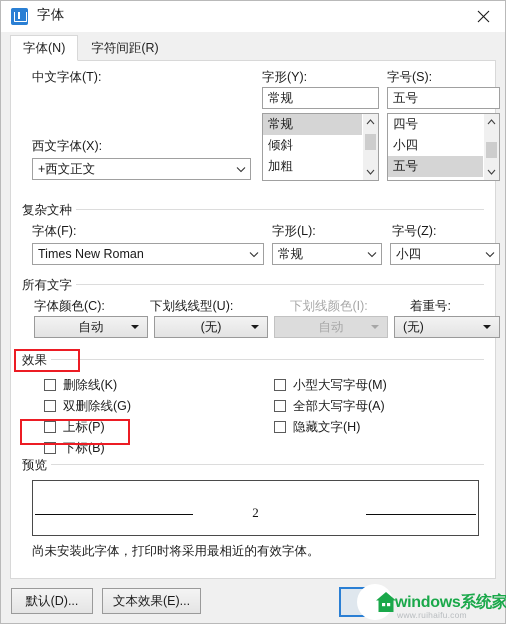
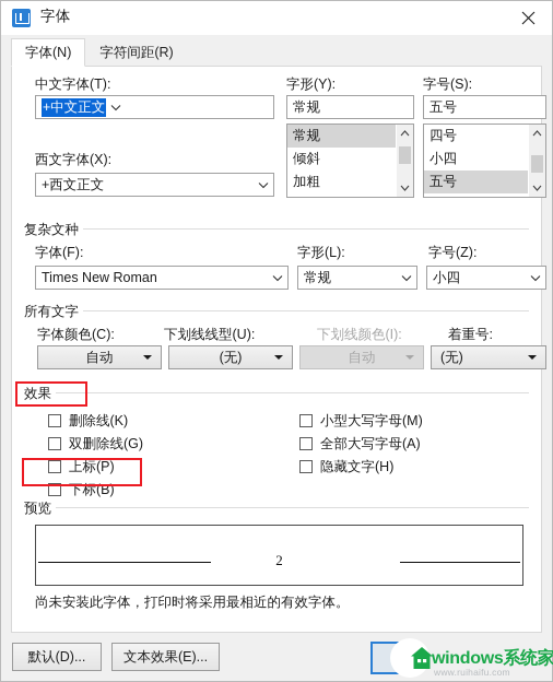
  字体
  字体(N)
  字符间距(R)
  中文字体(T):
  字形(Y):
  字号(S):
+ +中文正文
  常规
  五号
  西文字体(X):
  +西文正文
  常规
  倾斜
  加粗
  四号
  小四
  五号
  复杂文种
  字体(F):
  字形(L):
  字号(Z):
  Times New Roman
  常规
  小四
  所有文字
  字体颜色(C):
  下划线线型(U):
  下划线颜色(I):
  着重号:
  自动
  (无)
  自动
  (无)
  效果
  删除线(K)
  双删除线(G)
  上标(P)
  下标(B)
  小型大写字母(M)
  全部大写字母(A)
  隐藏文字(H)
  预览
  2
  尚未安装此字体，打印时将采用最相近的有效字体。
  默认(D)...
  文本效果(E)...
  windows系统家
  www.ruihaifu.com
